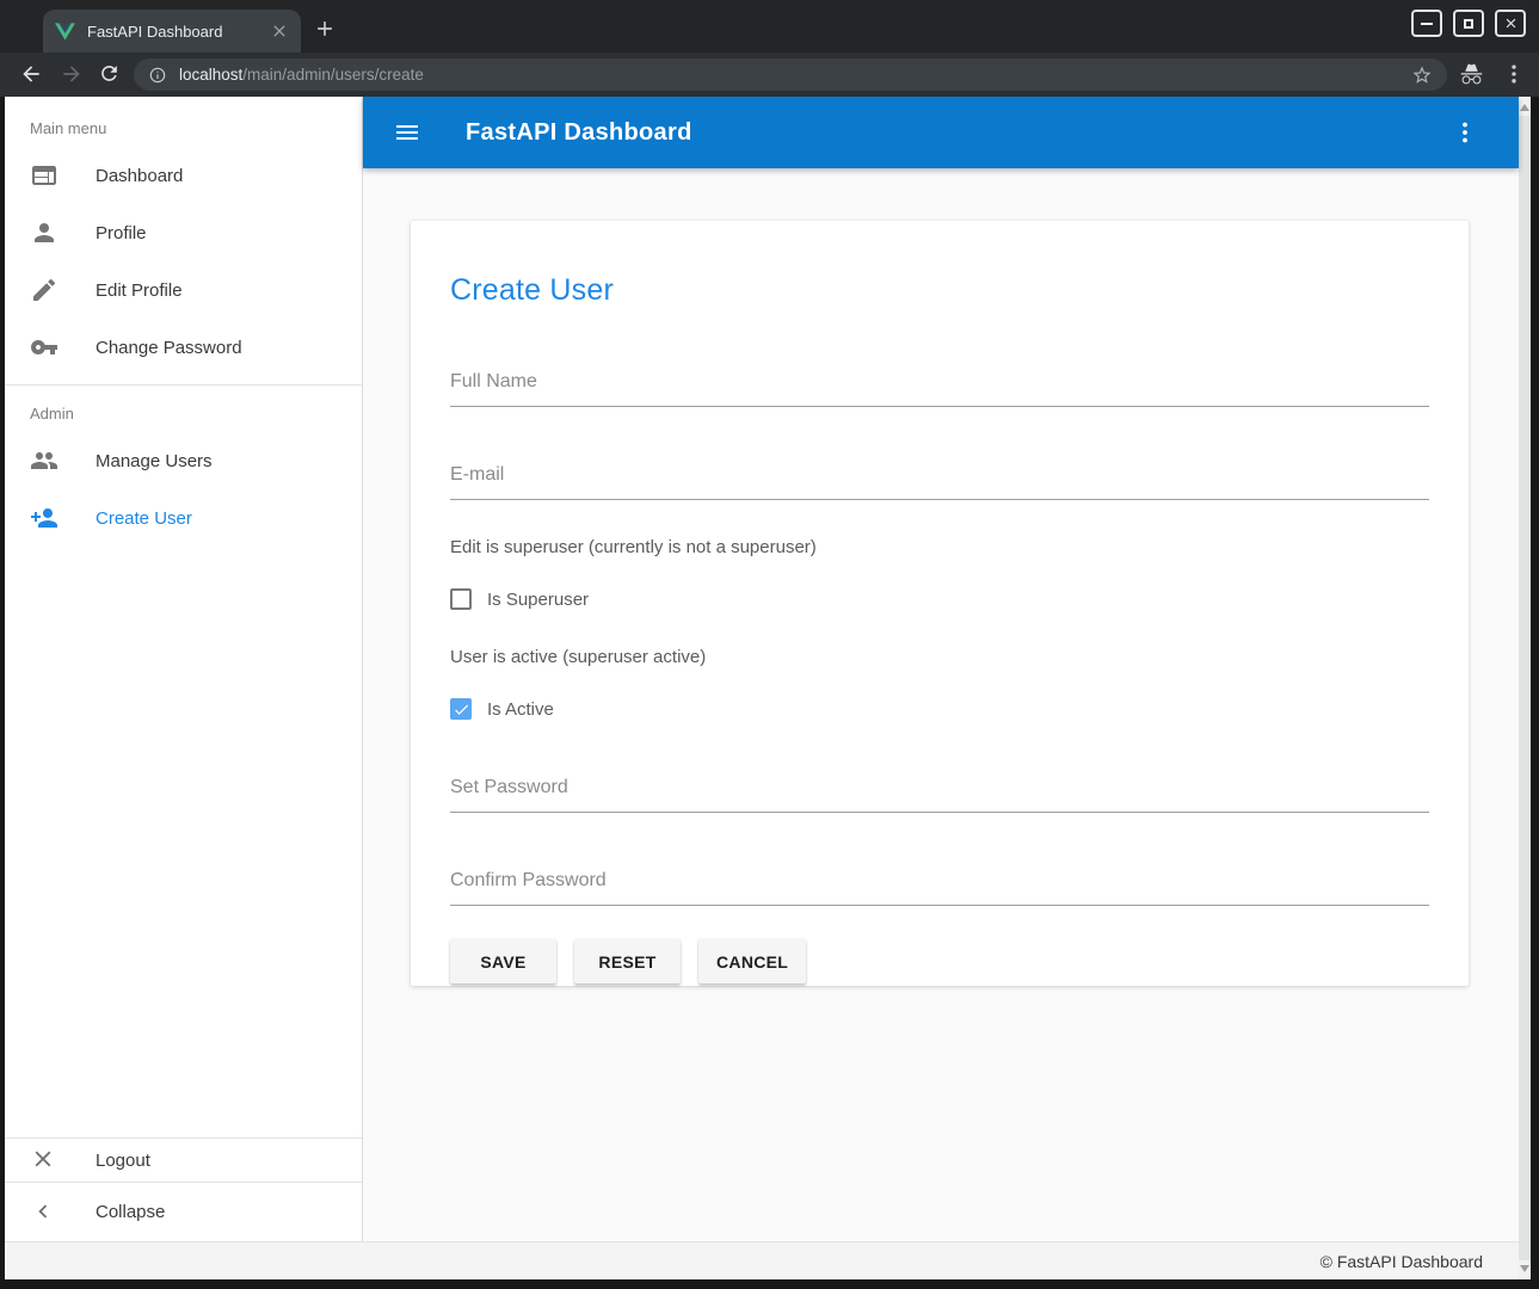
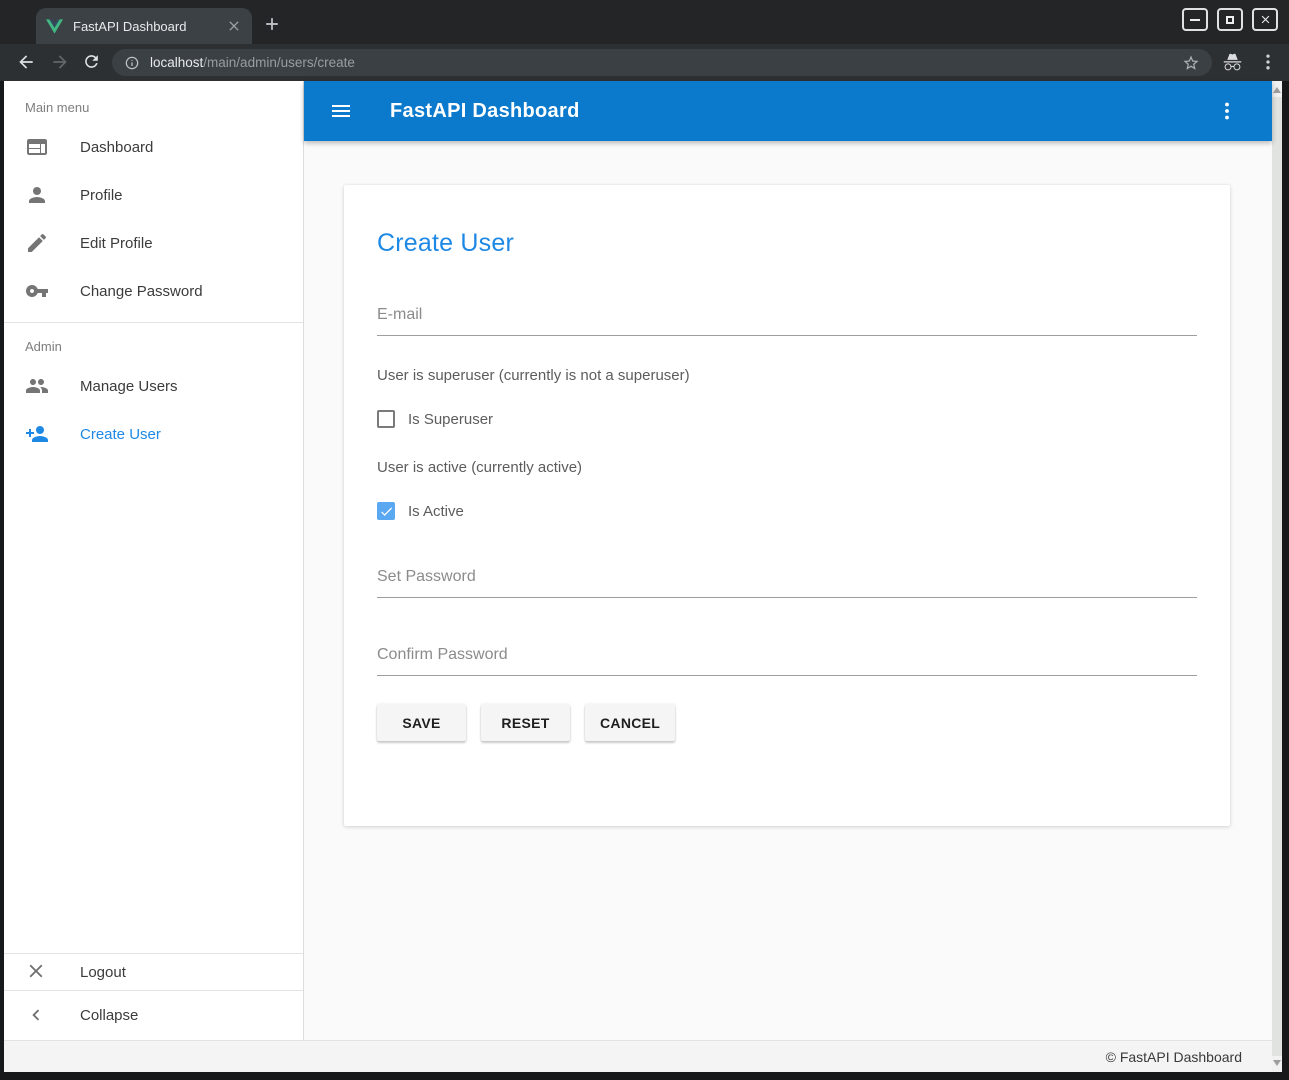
  FastAPI Dashboard
  localhost/main/admin/users/create
  Main menu
  Dashboard
  Profile
  Edit Profile
  Change Password
  Admin
  Manage Users
  Create User
  Logout
  Collapse
  FastAPI Dashboard
  Create User
- Full Name
  E-mail
- Edit is superuser (currently is not a superuser)
+ User is superuser (currently is not a superuser)
  Is Superuser
- User is active (superuser active)
+ User is active (currently active)
  Is Active
  Set Password
  Confirm Password
  SAVE
  RESET
  CANCEL
  © FastAPI Dashboard
